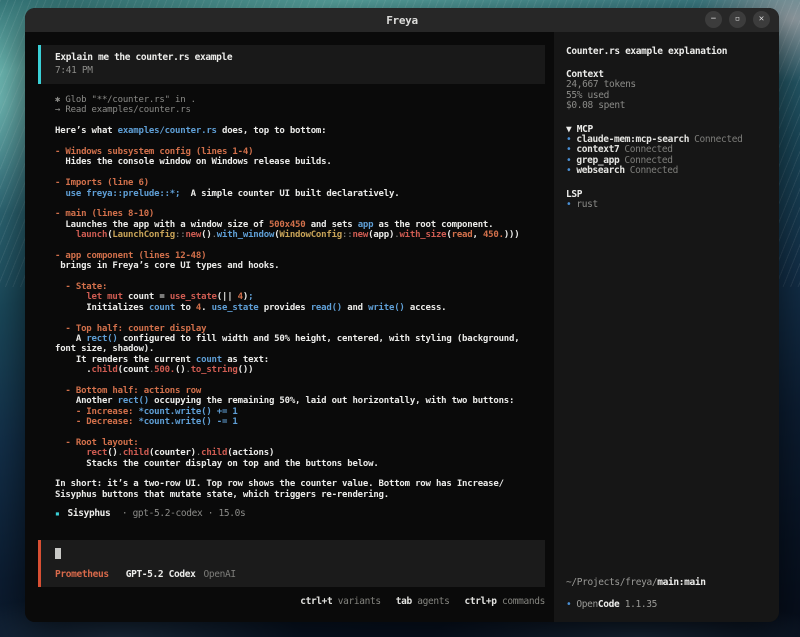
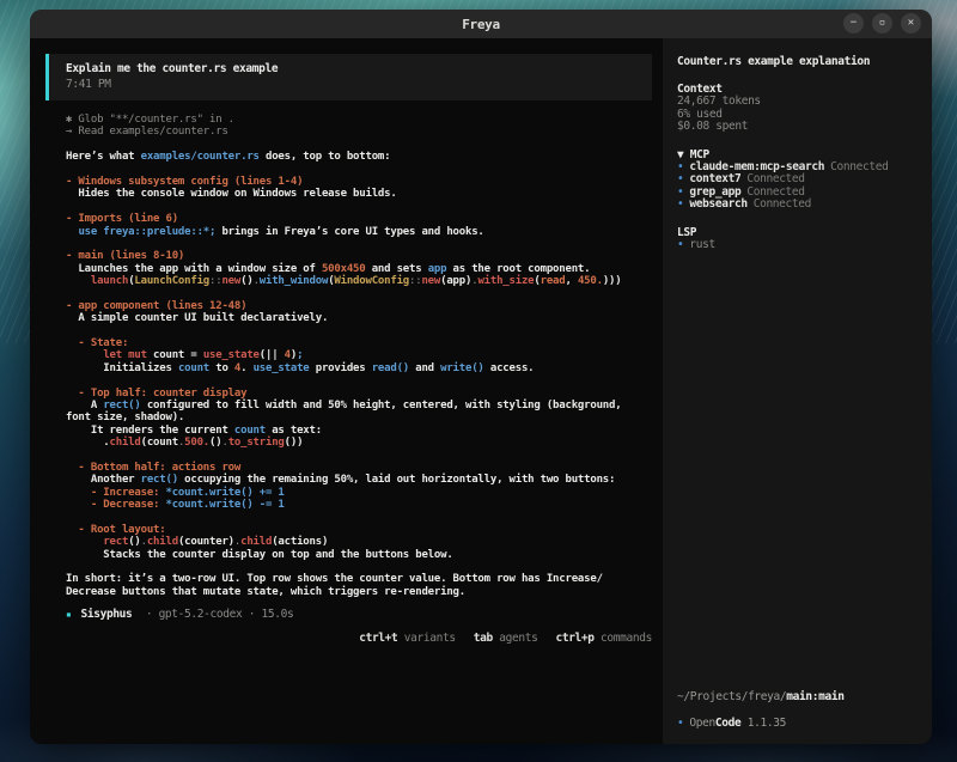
  Freya
  −
  ▫
  ✕
  Explain me the counter.rs example
  7:41 PM
  ✱ Glob "**/counter.rs" in .
  → Read examples/counter.rs
  Here’s what examples/counter.rs does, top to bottom:
  - Windows subsystem config (lines 1-4)
  Hides the console window on Windows release builds.
  - Imports (line 6)
- use freya::prelude::*; A simple counter UI built declaratively.
+ use freya::prelude::*; brings in Freya’s core UI types and hooks.
  - main (lines 8-10)
  Launches the app with a window size of 500x450 and sets app as the root component.
  launch(LaunchConfig::new().with_window(WindowConfig::new(app).with_size(read, 450.)))
  - app component (lines 12-48)
- brings in Freya’s core UI types and hooks.
+ A simple counter UI built declaratively.
  - State:
  let mut count = use_state(|| 4);
  Initializes count to 4. use_state provides read() and write() access.
  - Top half: counter display
  A rect() configured to fill width and 50% height, centered, with styling (background,
  font size, shadow).
  It renders the current count as text:
  .child(count.500.().to_string())
  - Bottom half: actions row
  Another rect() occupying the remaining 50%, laid out horizontally, with two buttons:
  - Increase: *count.write() += 1
  - Decrease: *count.write() -= 1
  - Root layout:
  rect().child(counter).child(actions)
  Stacks the counter display on top and the buttons below.
  In short: it’s a two-row UI. Top row shows the counter value. Bottom row has Increase/
- Sisyphus buttons that mutate state, which triggers re-rendering.
+ Decrease buttons that mutate state, which triggers re-rendering.
  ▪ Sisyphus · gpt-5.2-codex · 15.0s
- Prometheus
- GPT-5.2 Codex
- OpenAI
  ctrl+t variants tab agents ctrl+p commands
  Counter.rs example explanation
  Context
  24,667 tokens
- 55% used
+ 6% used
  $0.08 spent
  ▼ MCP
  • claude-mem:mcp-search Connected
  • context7 Connected
  • grep_app Connected
  • websearch Connected
  LSP
  • rust
  ~/Projects/freya/main:main
  • OpenCode 1.1.35
